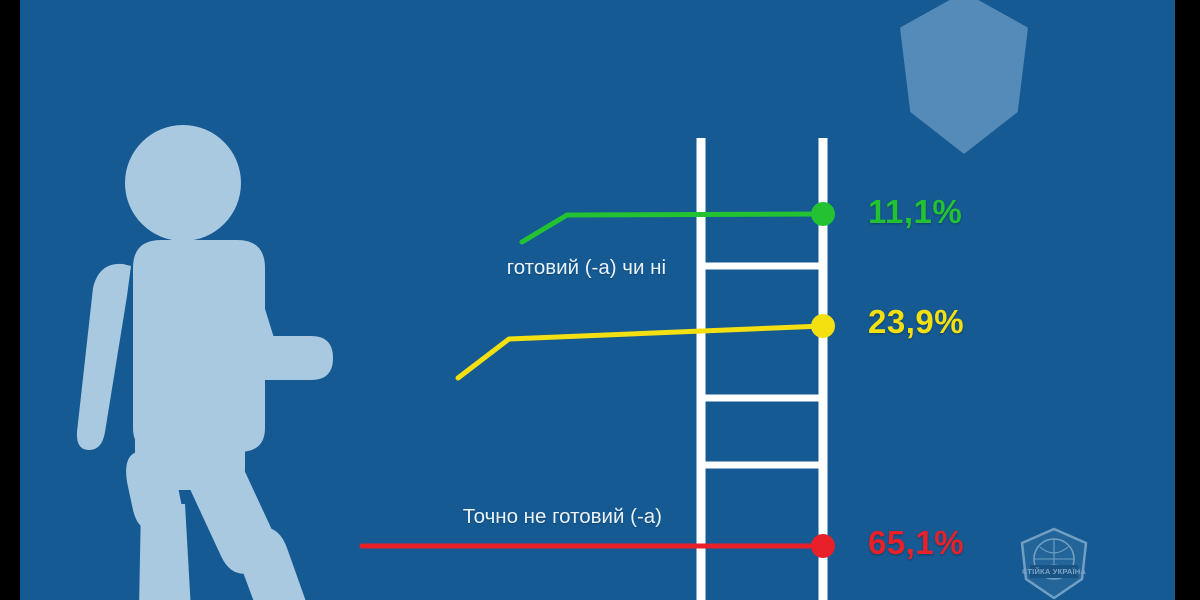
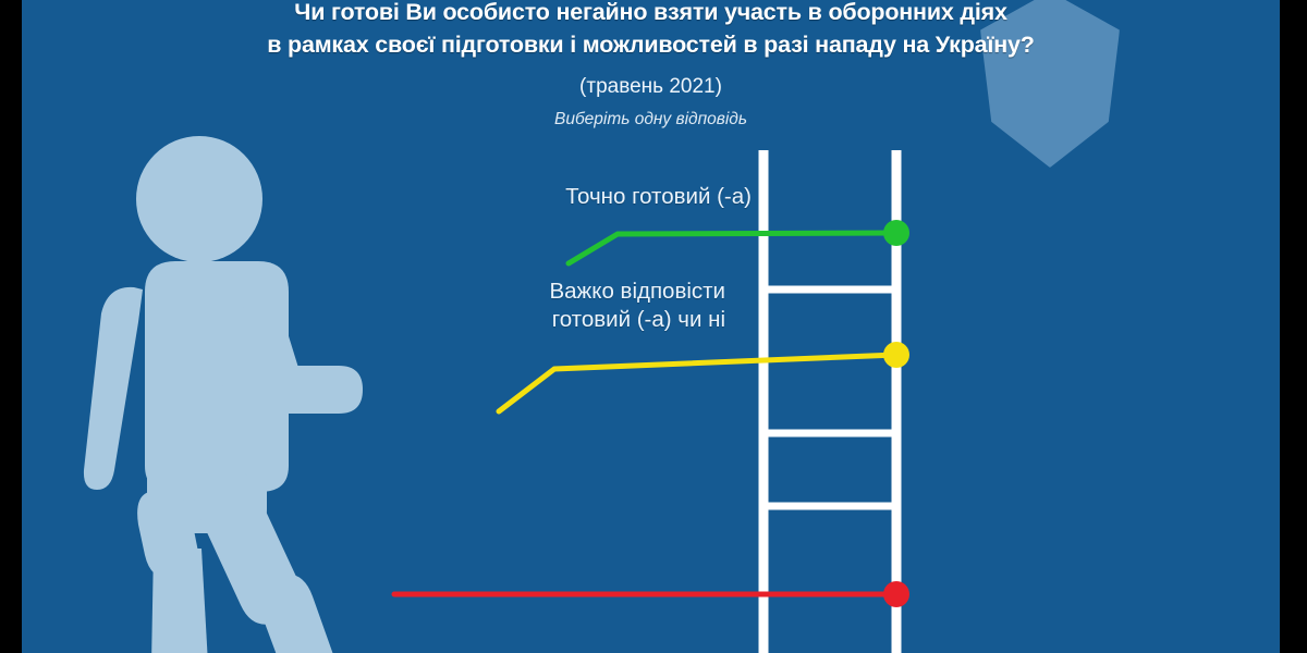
+ Чи готові Ви особисто негайно взяти участь в оборонних діях
+ в рамках своєї підготовки і можливостей в разі нападу на Україну?
+ (травень 2021)
+ Виберіть одну відповідь
+ Точно готовий (-а)
+ Важко відповісти
  готовий (-а) чи ні
- Точно не готовий (-а)
- 11,1%
- 23,9%
- 65,1%
- СТІЙКА УКРАЇНА
